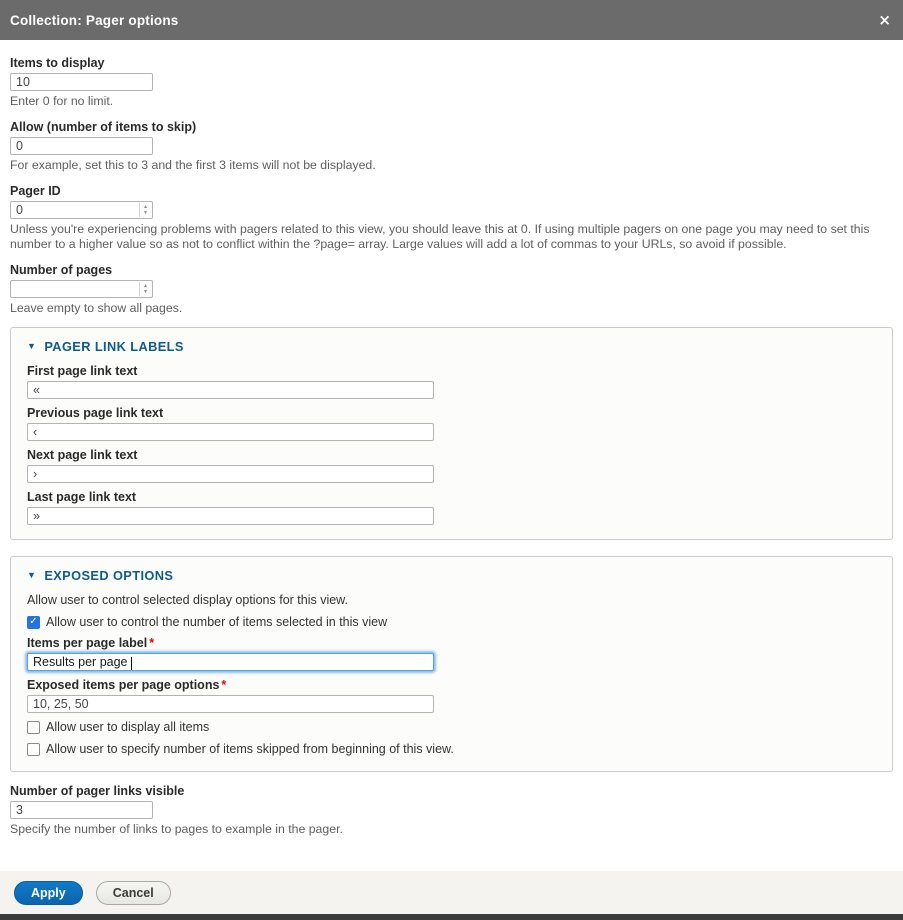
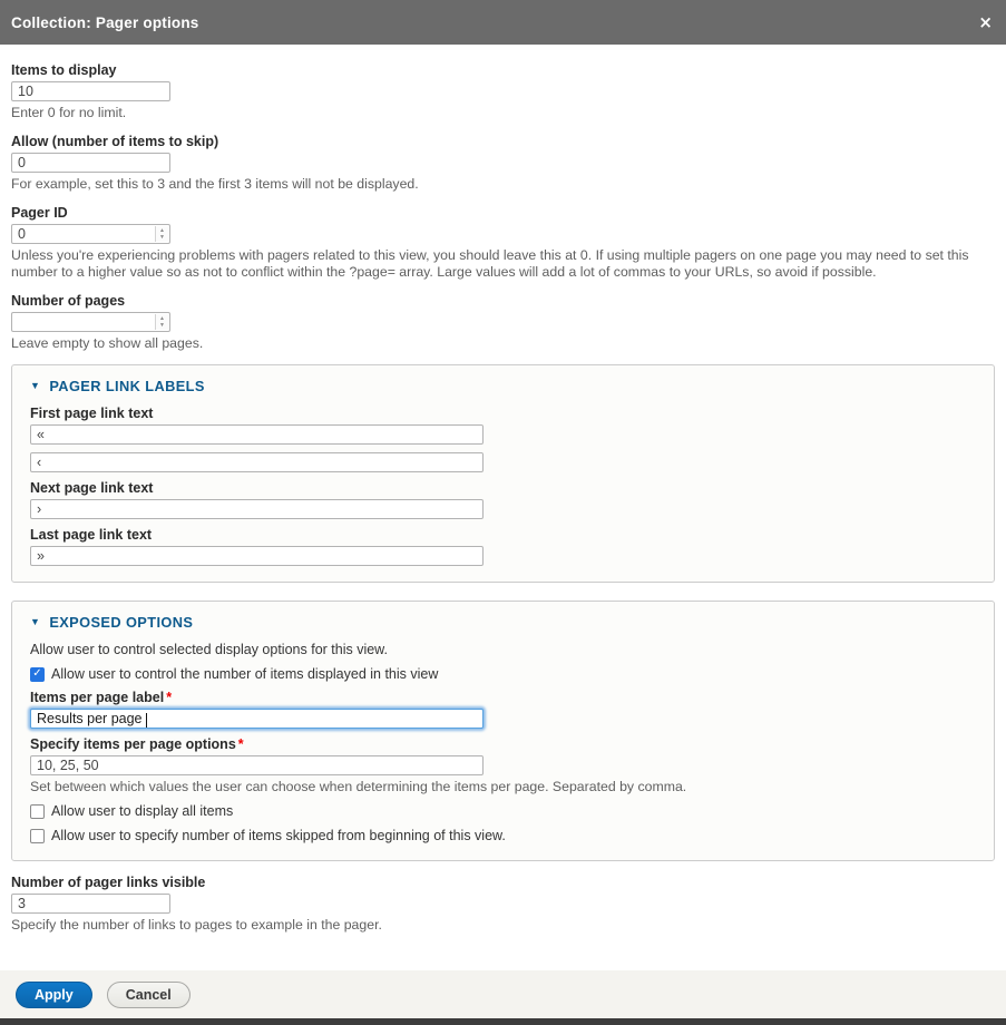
  Collection: Pager options
  ×
  Items to display
  10
  Enter 0 for no limit.
  Allow (number of items to skip)
  0
  For example, set this to 3 and the first 3 items will not be displayed.
  Pager ID
  0
  Unless you're experiencing problems with pagers related to this view, you should leave this at 0. If using multiple pagers on one page you may need to set this number to a higher value so as not to conflict within the ?page= array. Large values will add a lot of commas to your URLs, so avoid if possible.
  Number of pages
  Leave empty to show all pages.
  ▼
  PAGER LINK LABELS
  First page link text
  «
- Previous page link text
  ‹
  Next page link text
  ›
  Last page link text
  »
  ▼
  EXPOSED OPTIONS
  Allow user to control selected display options for this view.
  ✓
- Allow user to control the number of items selected in this view
+ Allow user to control the number of items displayed in this view
  Items per page label *
  Results per page
- Exposed items per page options *
+ Specify items per page options *
  10, 25, 50
+ Set between which values the user can choose when determining the items per page. Separated by comma.
  Allow user to display all items
  Allow user to specify number of items skipped from beginning of this view.
  Number of pager links visible
  3
  Specify the number of links to pages to example in the pager.
  Apply
  Cancel
